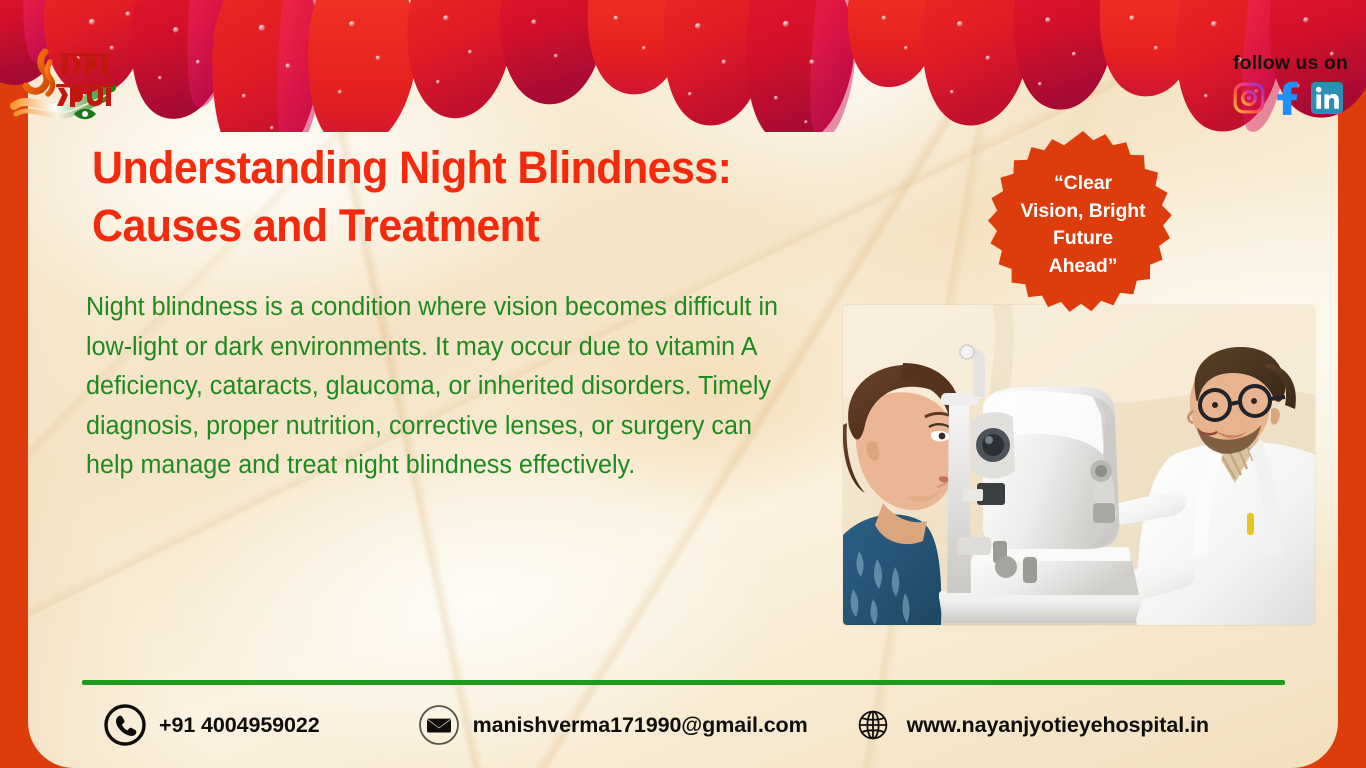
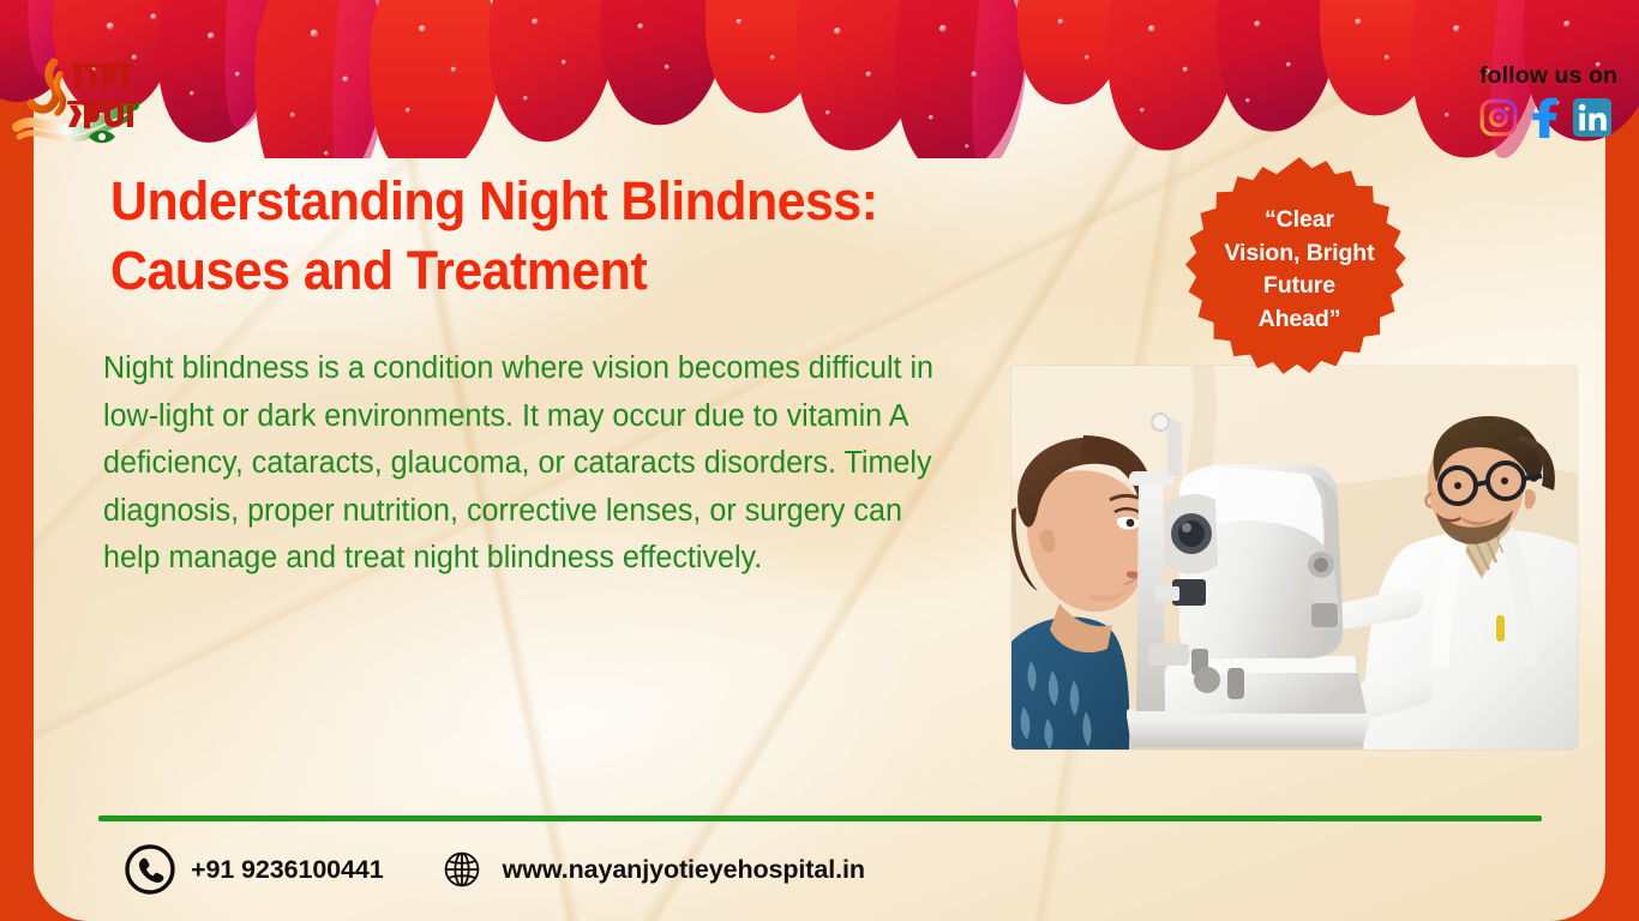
  follow us on
  Understanding Night Blindness:
  Causes and Treatment
- Night blindness is a condition where vision becomes difficult in low-light or dark environments. It may occur due to vitamin A deficiency, cataracts, glaucoma, or inherited disorders. Timely diagnosis, proper nutrition, corrective lenses, or surgery can help manage and treat night blindness effectively.
+ Night blindness is a condition where vision becomes difficult in low-light or dark environments. It may occur due to vitamin A deficiency, cataracts, glaucoma, or cataracts disorders. Timely diagnosis, proper nutrition, corrective lenses, or surgery can help manage and treat night blindness effectively.
  “Clear
  Vision, Bright
  Future
  Ahead”
- +91 4004959022
+ +91 9236100441
- manishverma171990@gmail.com
  www.nayanjyotieyehospital.in
